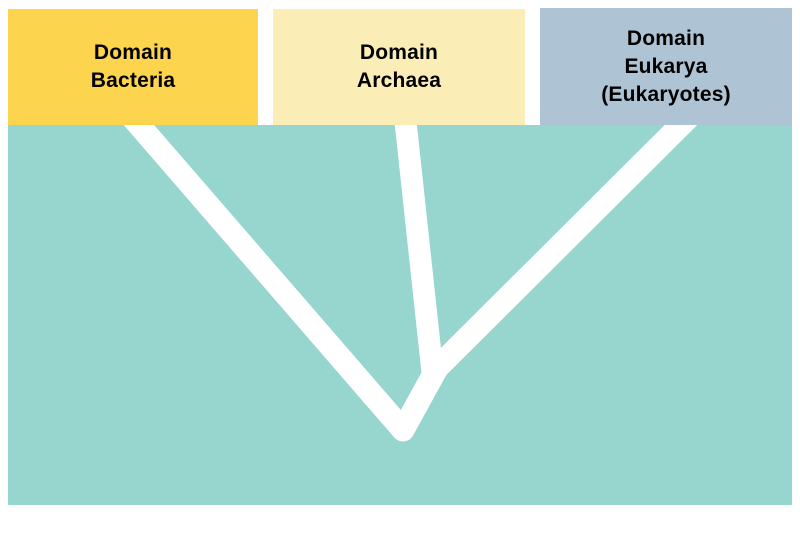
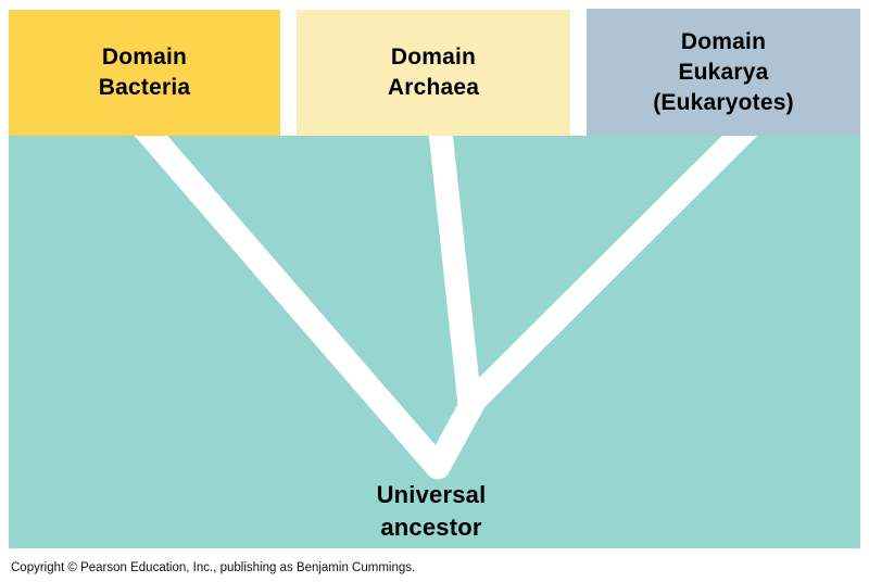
  Domain
  Bacteria
  Domain
  Archaea
  Domain
  Eukarya
  (Eukaryotes)
+ Universal
+ ancestor
+ Copyright © Pearson Education, Inc., publishing as Benjamin Cummings.
